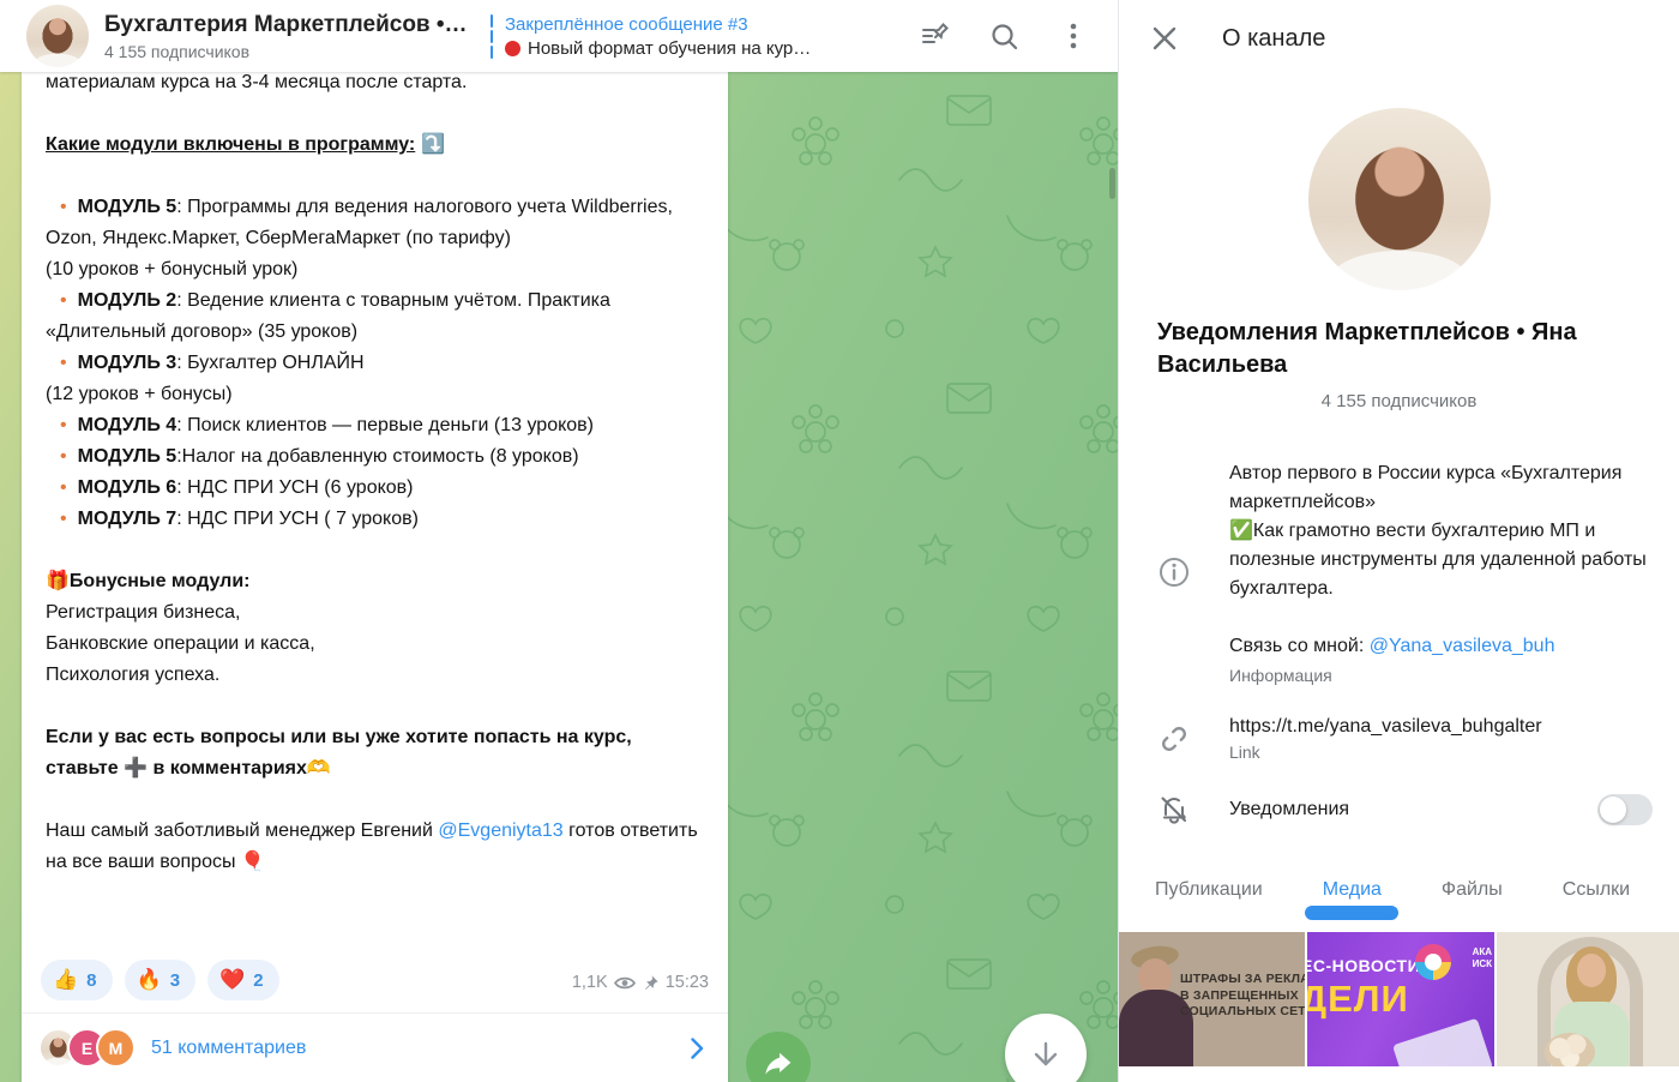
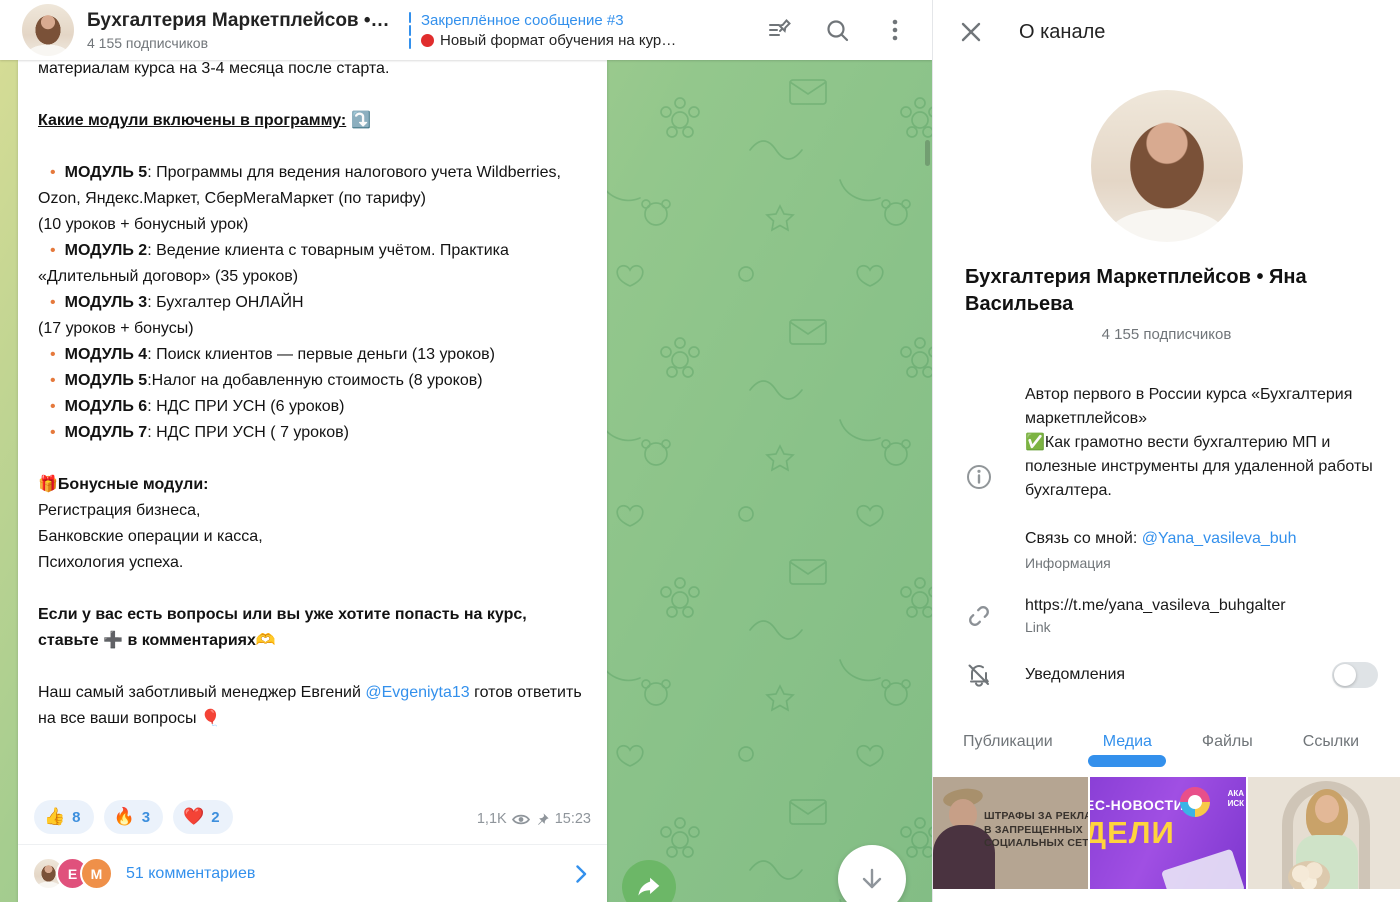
  Бухгалтерия Маркетплейсов •…
  4 155 подписчиков
  Закреплённое сообщение #3
  Новый формат обучения на кур…
  материалам курса на 3-4 месяца после старта.
  Какие модули включены в программу: ⤵️
  • МОДУЛЬ 5: Программы для ведения налогового учета Wildberries, Ozon, Яндекс.Маркет, СберМегаМаркет (по тарифу)
  (10 уроков + бонусный урок)
  • МОДУЛЬ 2: Ведение клиента с товарным учётом. Практика «Длительный договор» (35 уроков)
  • МОДУЛЬ 3: Бухгалтер ОНЛАЙН
- (12 уроков + бонусы)
+ (17 уроков + бонусы)
  • МОДУЛЬ 4: Поиск клиентов — первые деньги (13 уроков)
  • МОДУЛЬ 5:Налог на добавленную стоимость (8 уроков)
  • МОДУЛЬ 6: НДС ПРИ УСН (6 уроков)
  • МОДУЛЬ 7: НДС ПРИ УСН ( 7 уроков)
  🎁Бонусные модули:
  Регистрация бизнеса,
  Банковские операции и касса,
  Психология успеха.
  Если у вас есть вопросы или вы уже хотите попасть на курс, ставьте ➕ в комментариях🫶
  Наш самый заботливый менеджер Евгений @Evgeniyta13 готов ответить на все ваши вопросы 🎈
  👍
  8
  🔥
  3
  ❤️
  2
  1,1K
  15:23
  E
  M
  51 комментариев
  О канале
- Уведомления Маркетплейсов • Яна Васильева
+ Бухгалтерия Маркетплейсов • Яна Васильева
  4 155 подписчиков
  Автор первого в России курса «Бухгалтерия маркетплейсов»
  ✅Как грамотно вести бухгалтерию МП и полезные инструменты для удаленной работы бухгалтера.
  Связь со мной: @Yana_vasileva_buh
  Информация
  https://t.me/yana_vasileva_buhgalter
  Link
  Уведомления
  Публикации
  Медиа
  Файлы
  Ссылки
  ШТРАФЫ ЗА РЕКЛ
  В ЗАПРЕЩЕННЫХ
  СОЦИАЛЬНЫХ СЕТ
  ЕС-НОВОСТИ
  ДЕЛИ
  АКА
  ИСК
